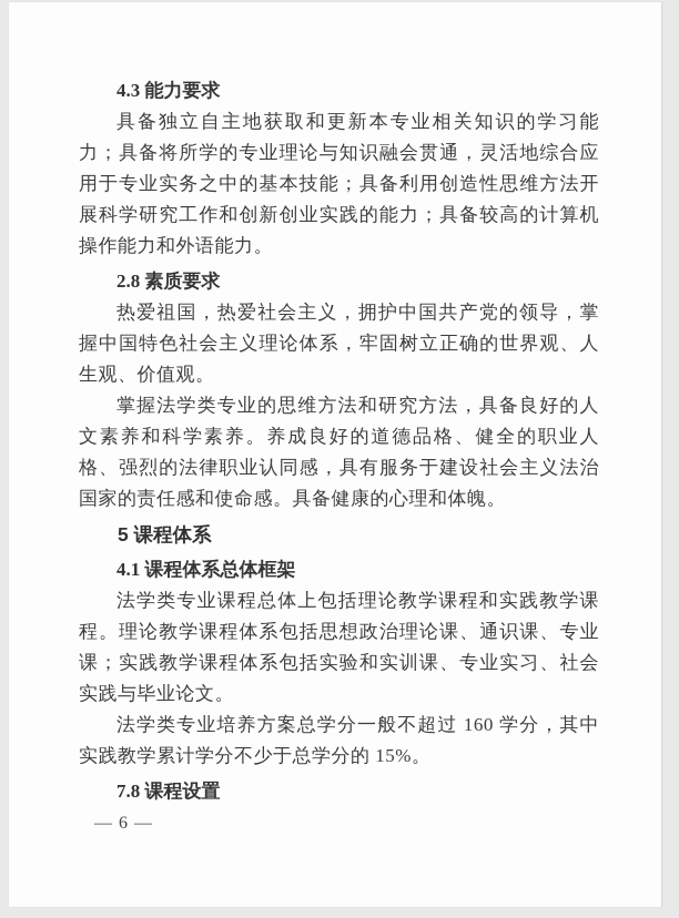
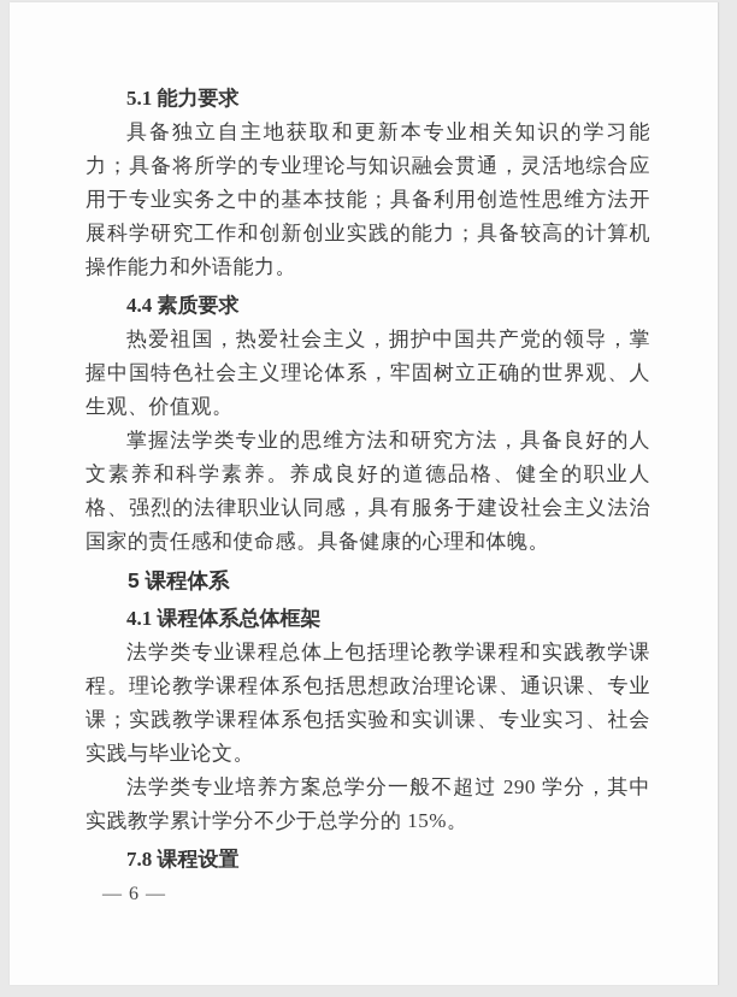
- 4.3 能力要求
+ 5.1 能力要求
  具备独立自主地获取和更新本专业相关知识的学习能力；具备将所学的专业理论与知识融会贯通，灵活地综合应用于专业实务之中的基本技能；具备利用创造性思维方法开展科学研究工作和创新创业实践的能力；具备较高的计算机操作能力和外语能力。
- 2.8 素质要求
+ 4.4 素质要求
  热爱祖国，热爱社会主义，拥护中国共产党的领导，掌握中国特色社会主义理论体系，牢固树立正确的世界观、人生观、价值观。
  掌握法学类专业的思维方法和研究方法，具备良好的人文素养和科学素养。养成良好的道德品格、健全的职业人格、强烈的法律职业认同感，具有服务于建设社会主义法治国家的责任感和使命感。具备健康的心理和体魄。
  5 课程体系
  4.1 课程体系总体框架
  法学类专业课程总体上包括理论教学课程和实践教学课程。理论教学课程体系包括思想政治理论课、通识课、专业课；实践教学课程体系包括实验和实训课、专业实习、社会实践与毕业论文。
- 法学类专业培养方案总学分一般不超过 160 学分，其中实践教学累计学分不少于总学分的 15%。
+ 法学类专业培养方案总学分一般不超过 290 学分，其中实践教学累计学分不少于总学分的 15%。
  7.8 课程设置
  — 6 —
